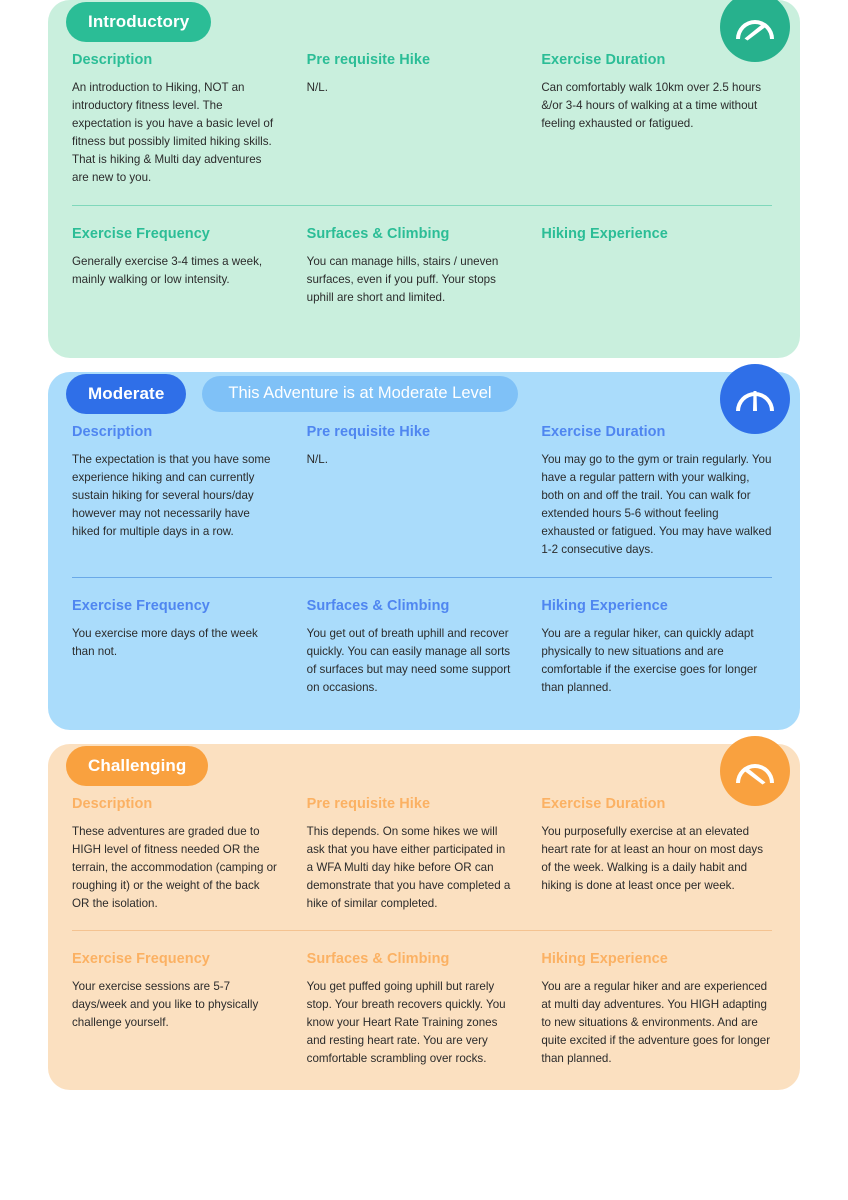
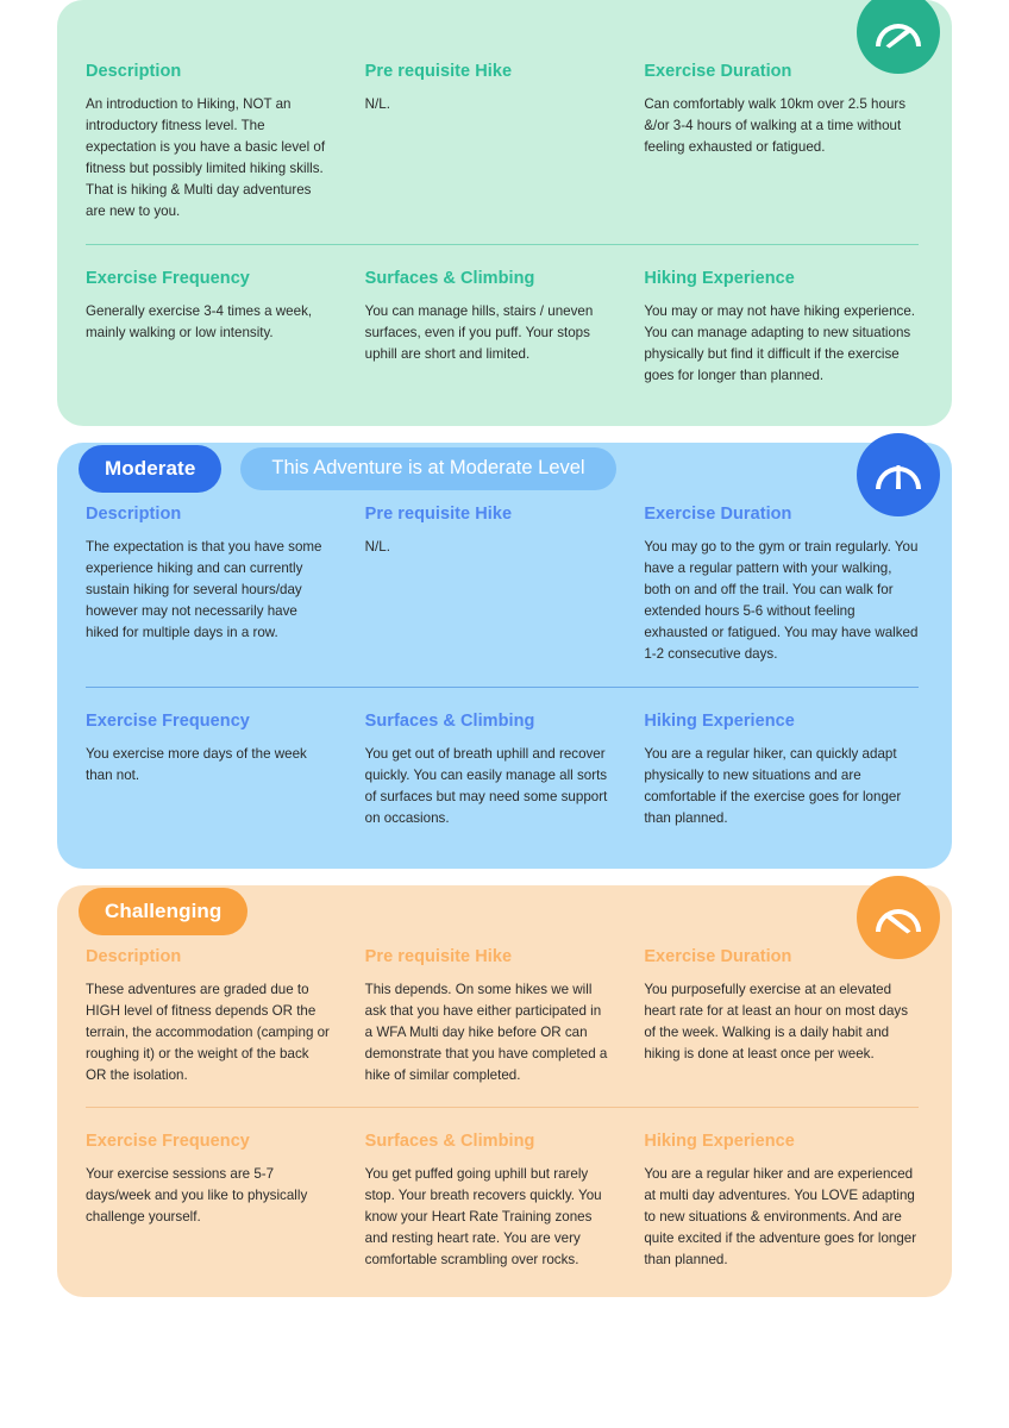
- Introductory
  Description
  An introduction to Hiking, NOT an introductory fitness level. The expectation is you have a basic level of fitness but possibly limited hiking skills. That is hiking & Multi day adventures are new to you.
  Pre requisite Hike
  N/L.
  Exercise Duration
  Can comfortably walk 10km over 2.5 hours &/or 3-4 hours of walking at a time without feeling exhausted or fatigued.
  Exercise Frequency
  Generally exercise 3-4 times a week, mainly walking or low intensity.
  Surfaces & Climbing
  You can manage hills, stairs / uneven surfaces, even if you puff. Your stops uphill are short and limited.
  Hiking Experience
+ You may or may not have hiking experience. You can manage adapting to new situations physically but find it difficult if the exercise goes for longer than planned.
  Moderate
  This Adventure is at Moderate Level
  Description
  The expectation is that you have some experience hiking and can currently sustain hiking for several hours/day however may not necessarily have hiked for multiple days in a row.
  Pre requisite Hike
  N/L.
  Exercise Duration
  You may go to the gym or train regularly. You have a regular pattern with your walking, both on and off the trail. You can walk for extended hours 5-6 without feeling exhausted or fatigued. You may have walked 1-2 consecutive days.
  Exercise Frequency
  You exercise more days of the week than not.
  Surfaces & Climbing
  You get out of breath uphill and recover quickly. You can easily manage all sorts of surfaces but may need some support on occasions.
  Hiking Experience
  You are a regular hiker, can quickly adapt physically to new situations and are comfortable if the exercise goes for longer than planned.
  Challenging
  Description
- These adventures are graded due to HIGH level of fitness needed OR the terrain, the accommodation (camping or roughing it) or the weight of the back OR the isolation.
+ These adventures are graded due to HIGH level of fitness depends OR the terrain, the accommodation (camping or roughing it) or the weight of the back OR the isolation.
  Pre requisite Hike
  This depends. On some hikes we will ask that you have either participated in a WFA Multi day hike before OR can demonstrate that you have completed a hike of similar completed.
  Exercise Duration
  You purposefully exercise at an elevated heart rate for at least an hour on most days of the week. Walking is a daily habit and hiking is done at least once per week.
  Exercise Frequency
  Your exercise sessions are 5-7 days/week and you like to physically challenge yourself.
  Surfaces & Climbing
  You get puffed going uphill but rarely stop. Your breath recovers quickly. You know your Heart Rate Training zones and resting heart rate. You are very comfortable scrambling over rocks.
  Hiking Experience
- You are a regular hiker and are experienced at multi day adventures. You HIGH adapting to new situations & environments. And are quite excited if the adventure goes for longer than planned.
+ You are a regular hiker and are experienced at multi day adventures. You LOVE adapting to new situations & environments. And are quite excited if the adventure goes for longer than planned.
